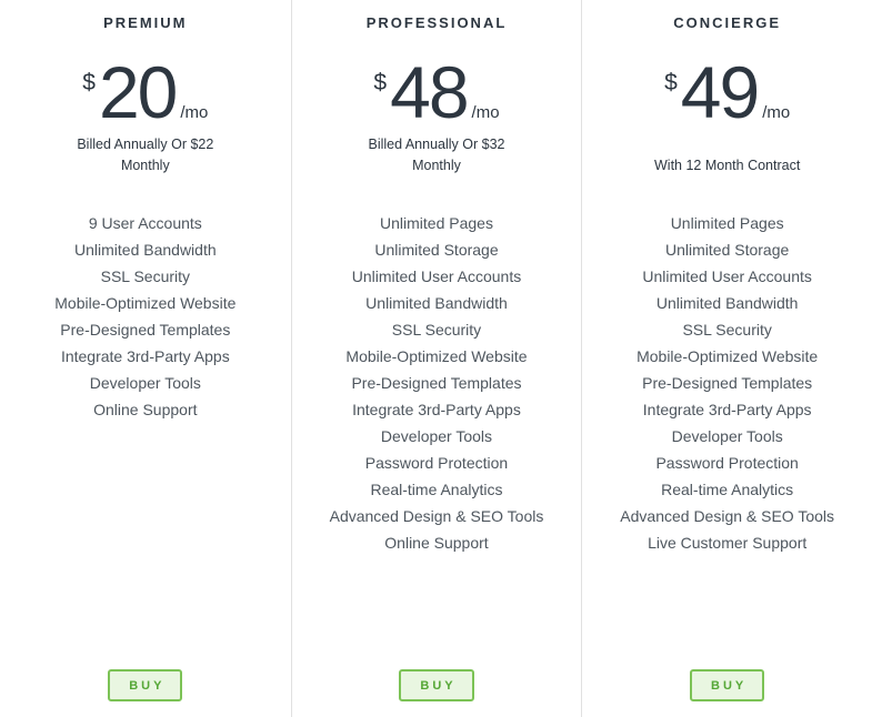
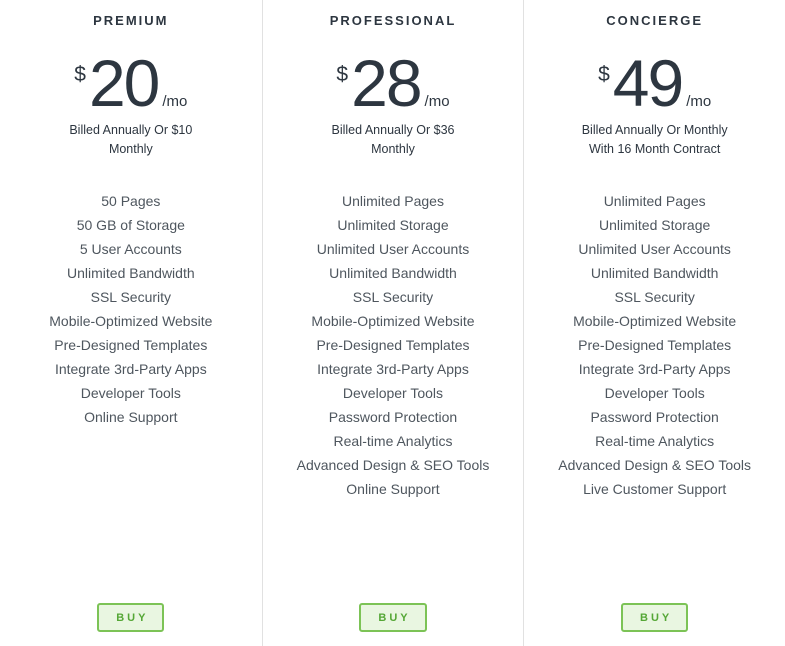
  PREMIUM
  $
  20
  /mo
- Billed Annually Or $22
+ Billed Annually Or $10
  Monthly
+ 50 Pages
+ 50 GB of Storage
- 9 User Accounts
+ 5 User Accounts
  Unlimited Bandwidth
  SSL Security
  Mobile-Optimized Website
  Pre-Designed Templates
  Integrate 3rd-Party Apps
  Developer Tools
  Online Support
  BUY
  PROFESSIONAL
  $
- 48
+ 28
  /mo
- Billed Annually Or $32
+ Billed Annually Or $36
  Monthly
  Unlimited Pages
  Unlimited Storage
  Unlimited User Accounts
  Unlimited Bandwidth
  SSL Security
  Mobile-Optimized Website
  Pre-Designed Templates
  Integrate 3rd-Party Apps
  Developer Tools
  Password Protection
  Real-time Analytics
  Advanced Design & SEO Tools
  Online Support
  BUY
  CONCIERGE
  $
  49
  /mo
+ Billed Annually Or Monthly
- With 12 Month Contract
+ With 16 Month Contract
  Unlimited Pages
  Unlimited Storage
  Unlimited User Accounts
  Unlimited Bandwidth
  SSL Security
  Mobile-Optimized Website
  Pre-Designed Templates
  Integrate 3rd-Party Apps
  Developer Tools
  Password Protection
  Real-time Analytics
  Advanced Design & SEO Tools
  Live Customer Support
  BUY
